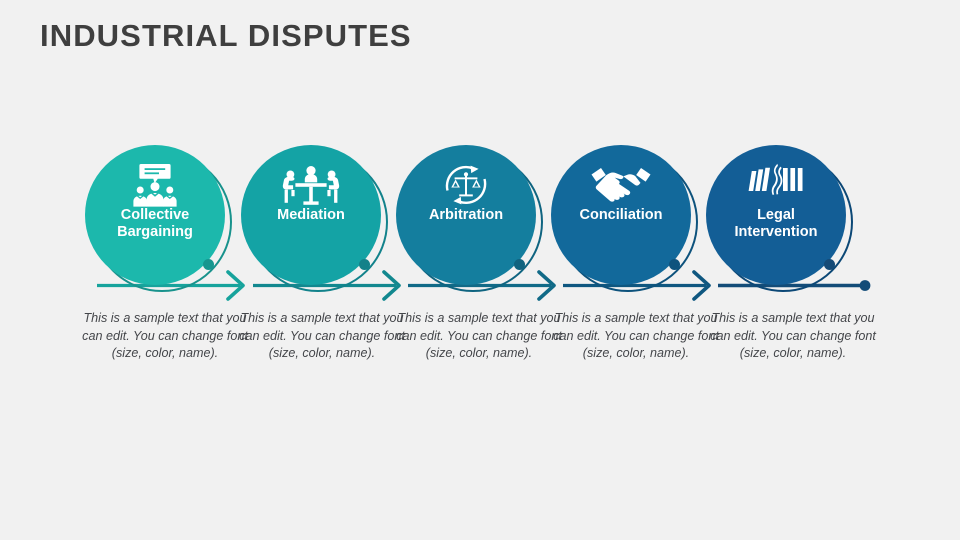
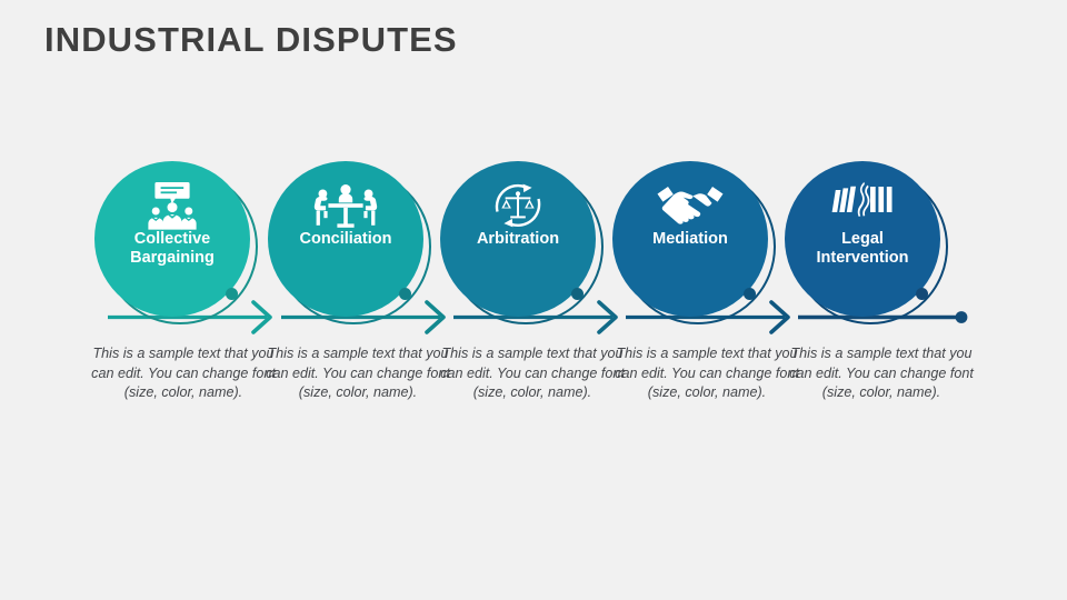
  INDUSTRIAL DISPUTES
  Collective
  Bargaining
- Mediation
+ Conciliation
  Arbitration
- Conciliation
+ Mediation
  Legal
  Intervention
  This is a sample text that you can edit. You can change font (size, color, name).
  This is a sample text that you can edit. You can change font (size, color, name).
  This is a sample text that you can edit. You can change font (size, color, name).
  This is a sample text that you can edit. You can change font (size, color, name).
  This is a sample text that you can edit. You can change font (size, color, name).
